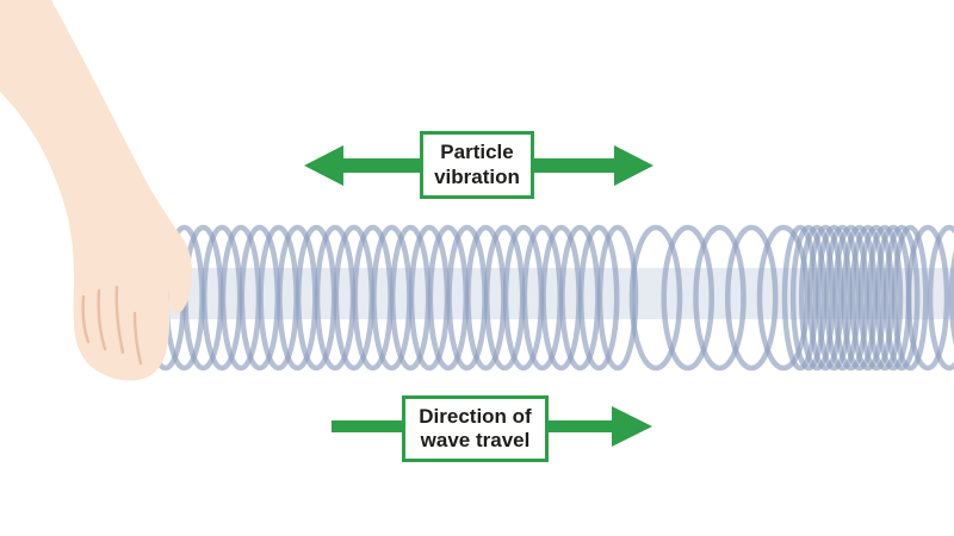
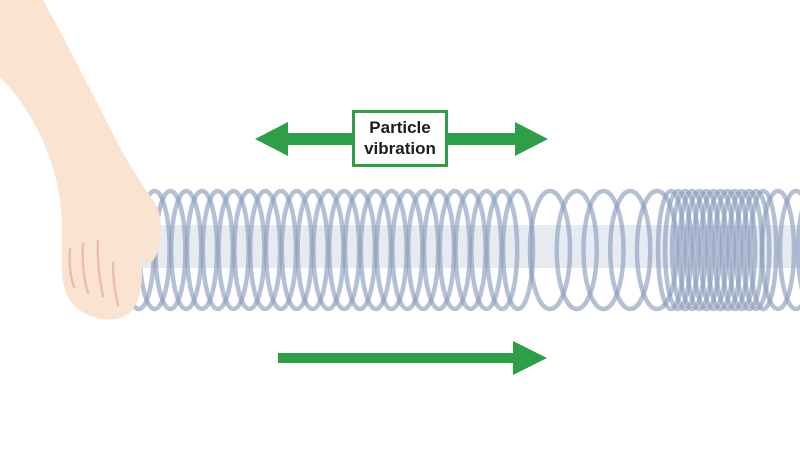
  Particle
  vibration
- Direction of
- wave travel
